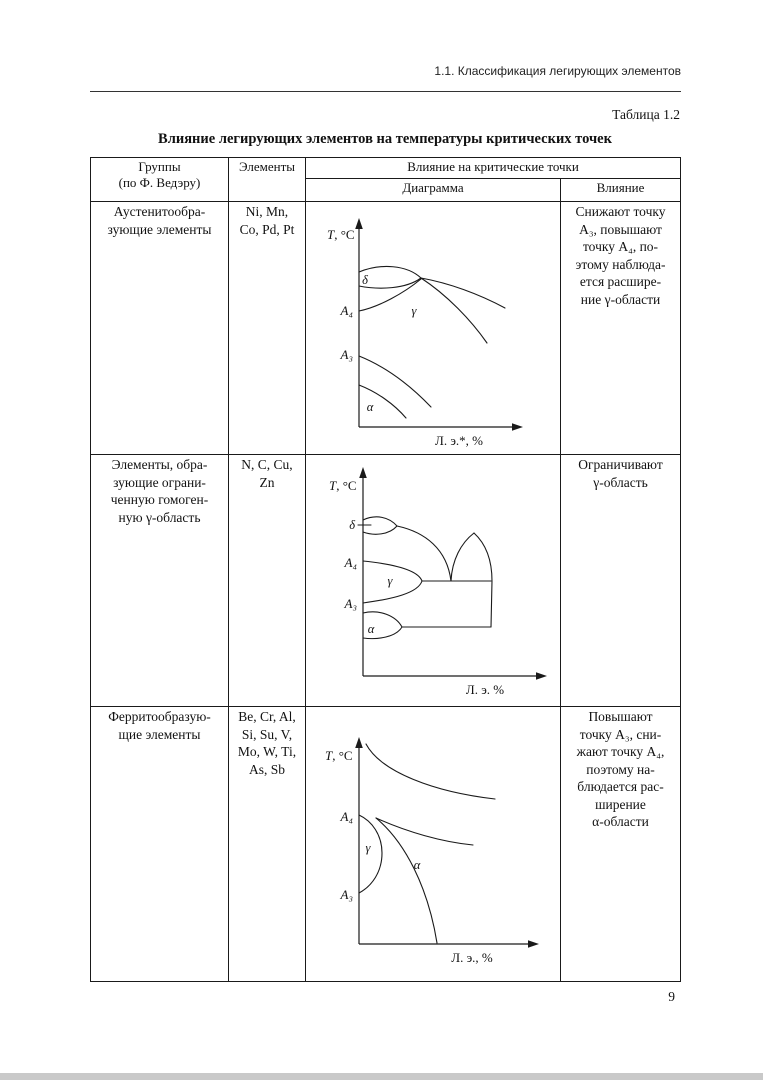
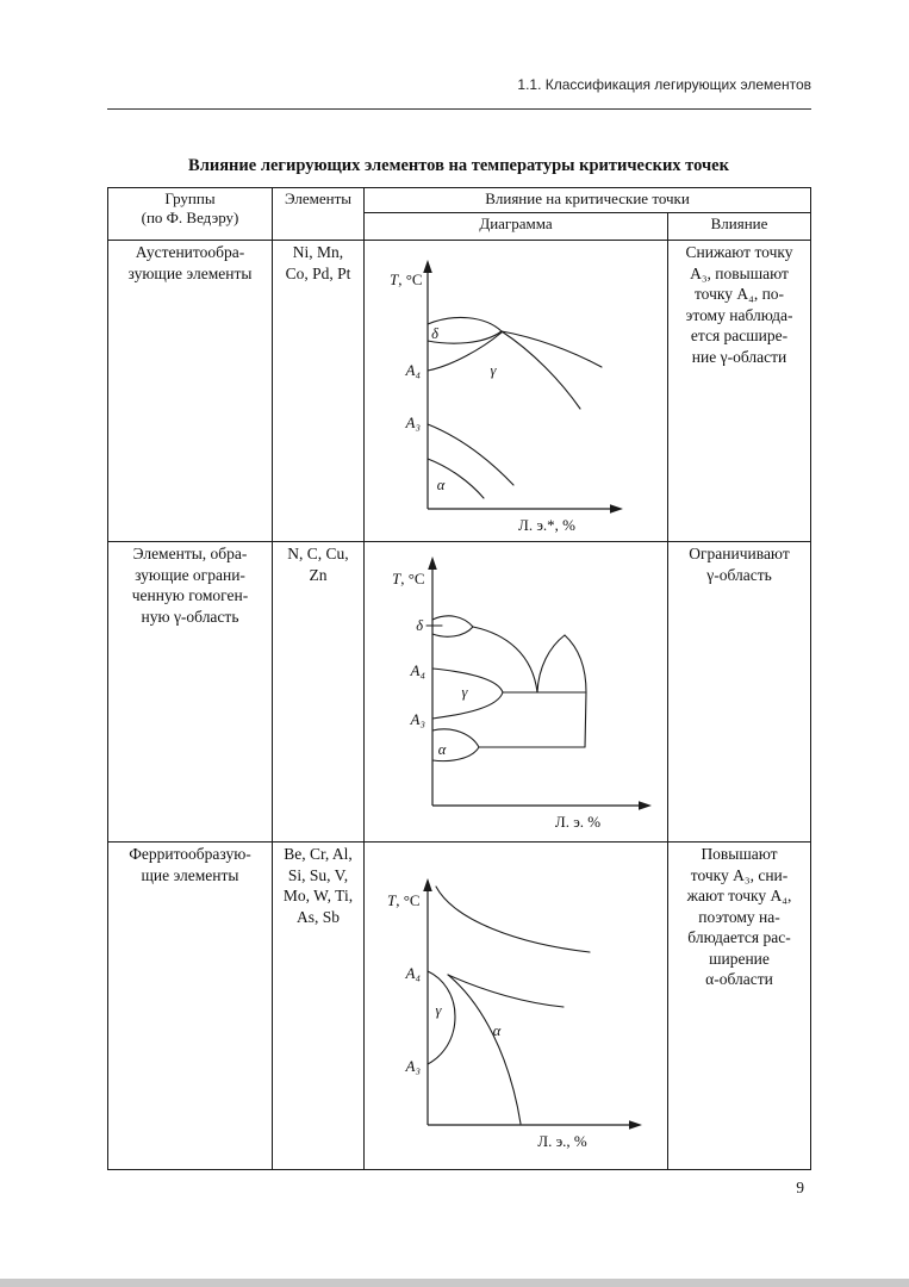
  1.1. Классификация легирующих элементов
- Таблица 1.2
  Влияние легирующих элементов на температуры критических точек
  Группы (по Ф. Ведэру)	Элементы	Влияние на критические точки
  Диаграмма	Влияние
  Аустенитообра- зующие элементы	Ni, Mn, Co, Pd, Pt	T, °C Л. э.*, % δ A₄ γ A₃ α	Снижают точку A₃, повышают точку A₄, по- этому наблюда- ется расшире- ние γ-области
  Элементы, обра- зующие ограни- ченную гомоген- ную γ-область	N, C, Cu, Zn	T, °C Л. э. % δ A₄ γ A₃ α	Ограничивают γ-область
  Ферритообразую- щие элементы	Be, Cr, Al, Si, Su, V, Mo, W, Ti, As, Sb	T, °C Л. э., % A₄ γ A₃ α	Повышают точку A₃, сни- жают точку A₄, поэтому на- блюдается рас- ширение α-области
  9
